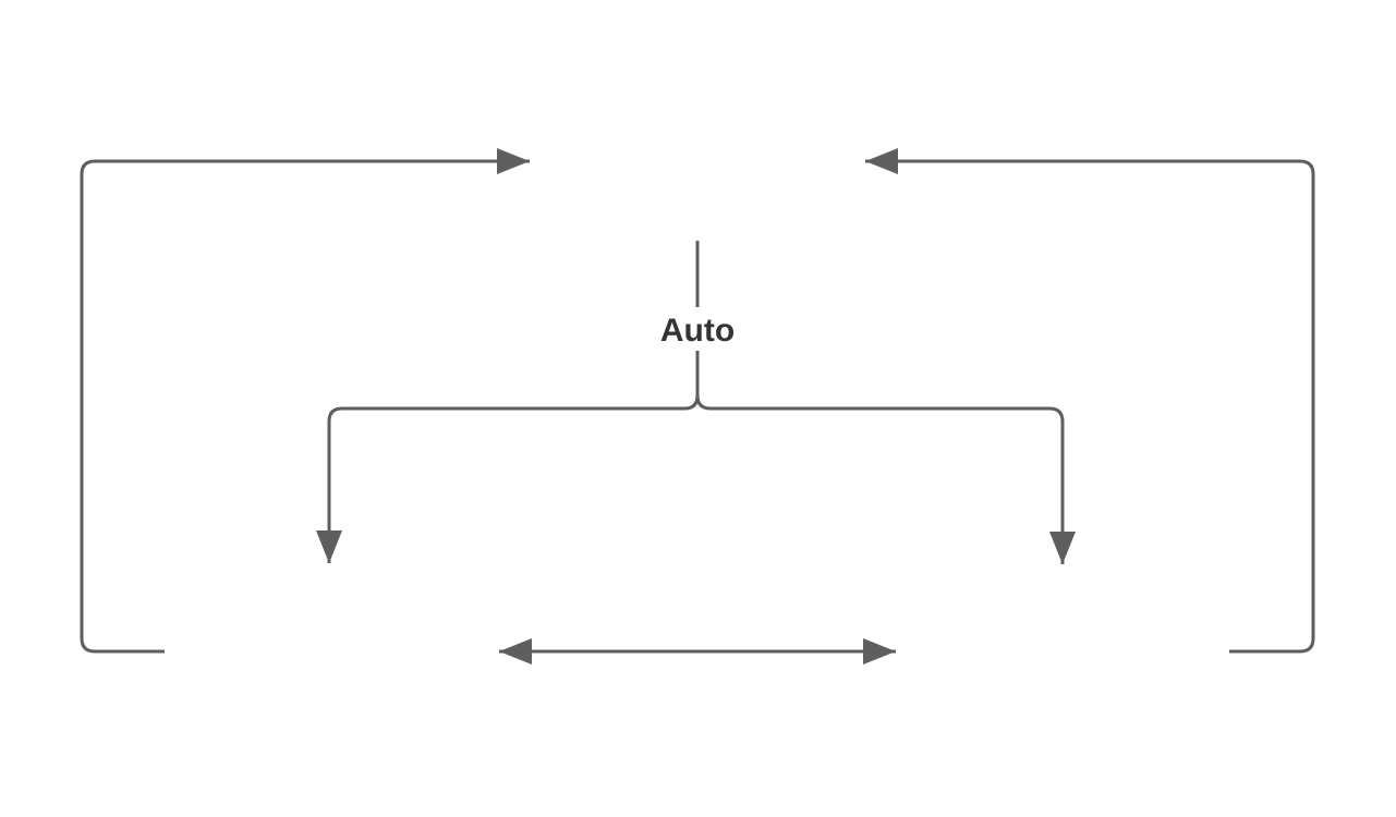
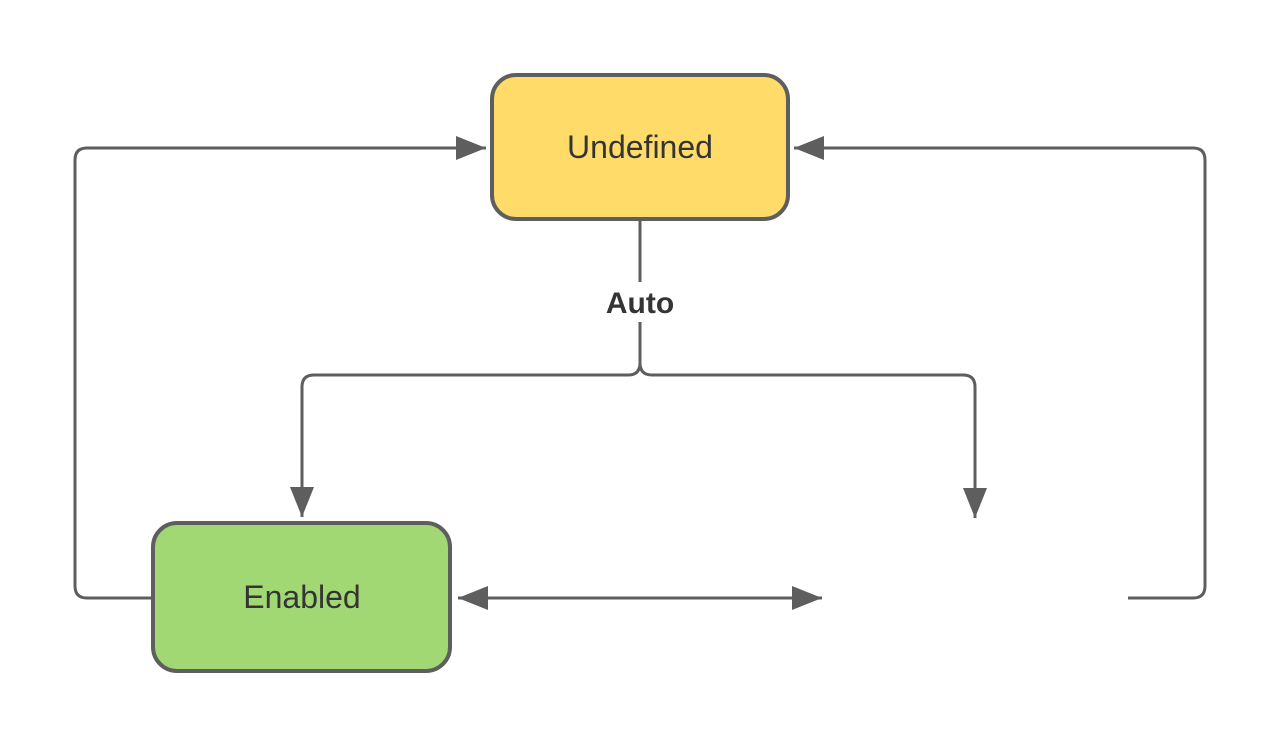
  Auto
+ Undefined
+ Enabled
